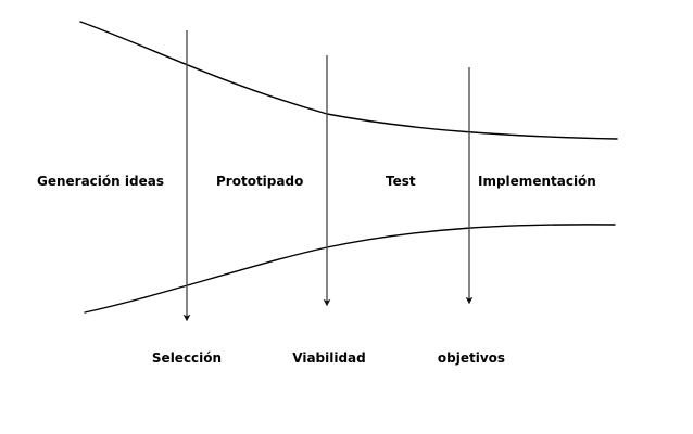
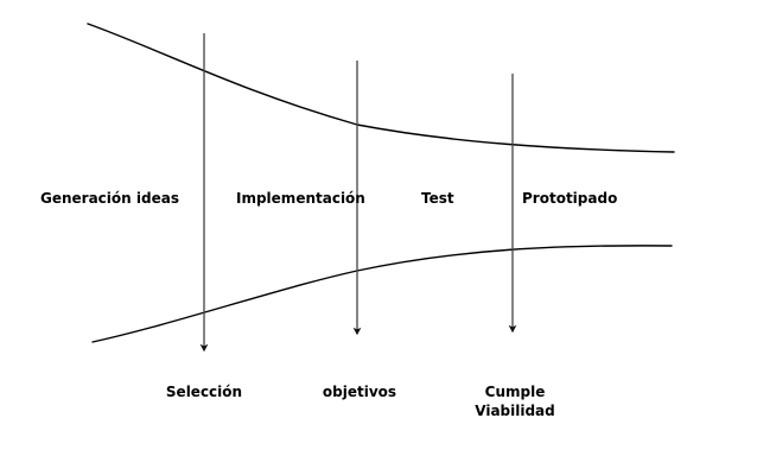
  Generación ideas
- Prototipado
+ Implementación
  Test
- Implementación
+ Prototipado
  Selección
- Viabilidad
+ objetivos
+ Cumple
- objetivos
+ Viabilidad
